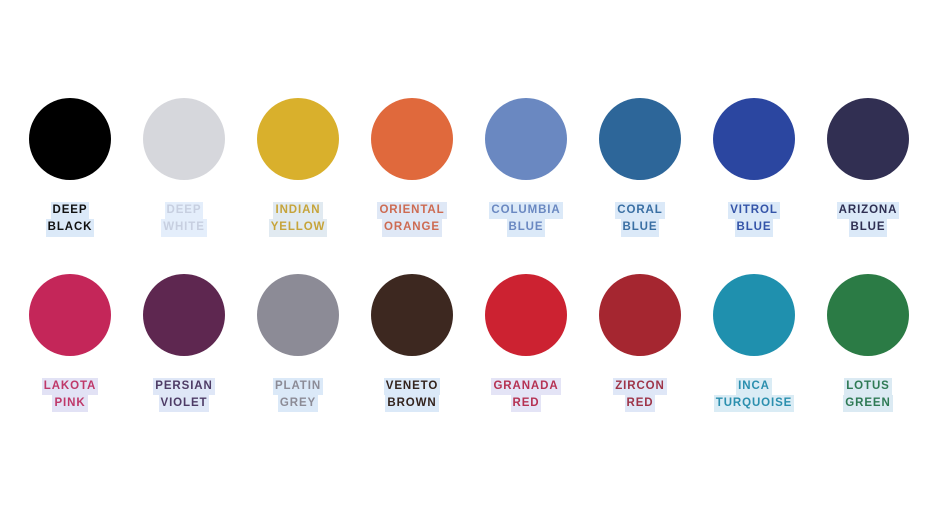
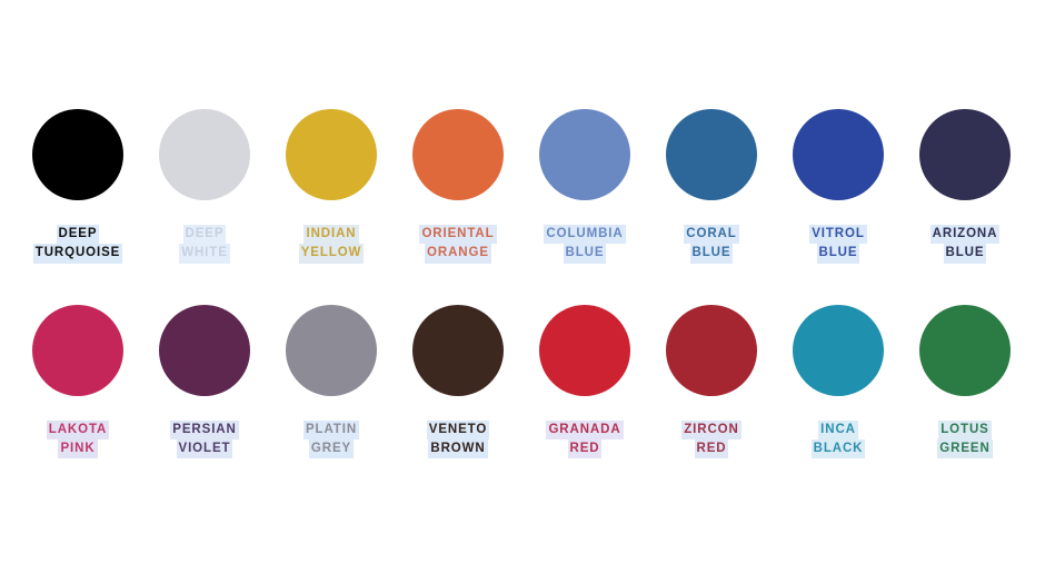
  DEEP
- BLACK
+ TURQUOISE
  DEEP
  WHITE
  INDIAN
  YELLOW
  ORIENTAL
  ORANGE
  COLUMBIA
  BLUE
  CORAL
  BLUE
  VITROL
  BLUE
  ARIZONA
  BLUE
  LAKOTA
  PINK
  PERSIAN
  VIOLET
  PLATIN
  GREY
  VENETO
  BROWN
  GRANADA
  RED
  ZIRCON
  RED
  INCA
- TURQUOISE
+ BLACK
  LOTUS
  GREEN
